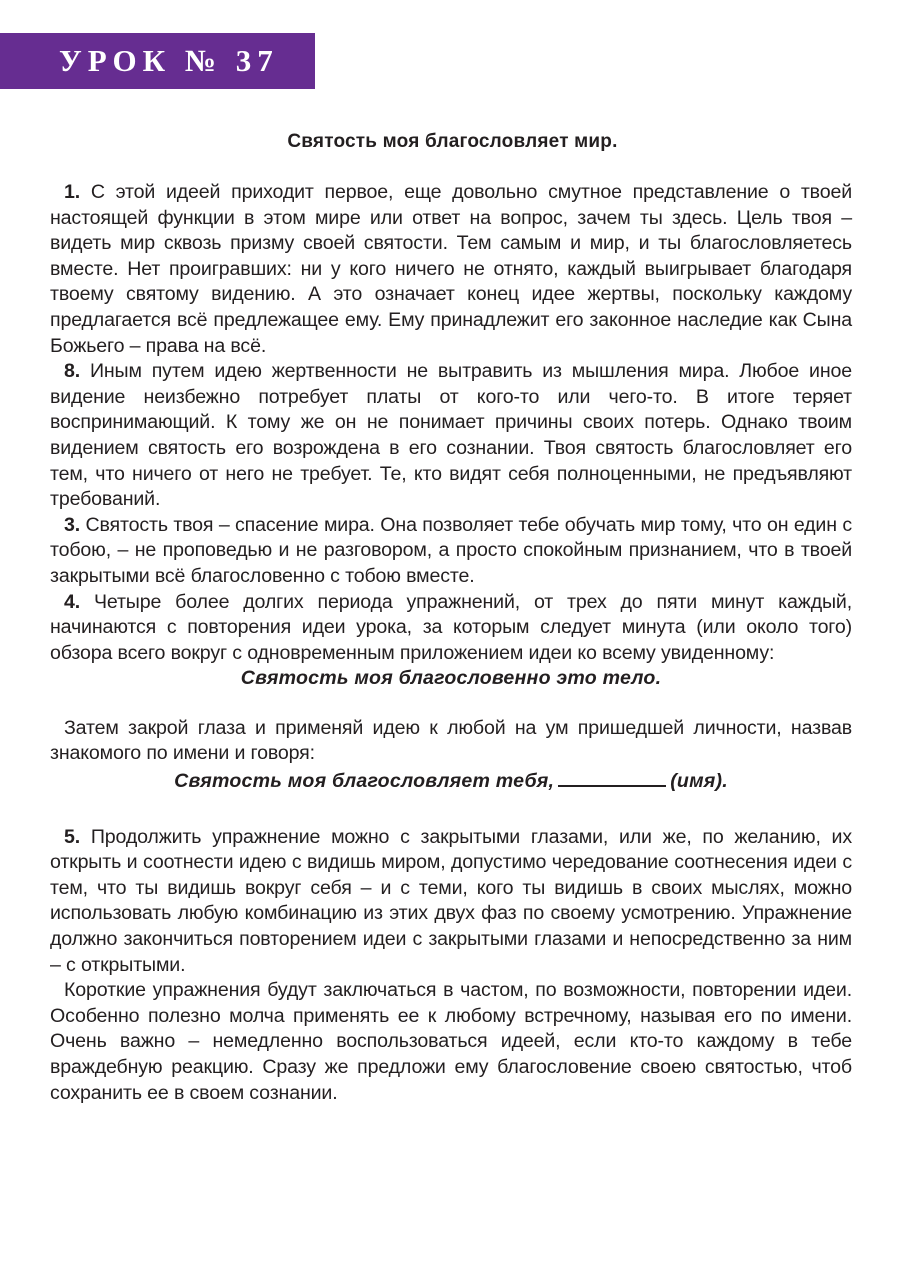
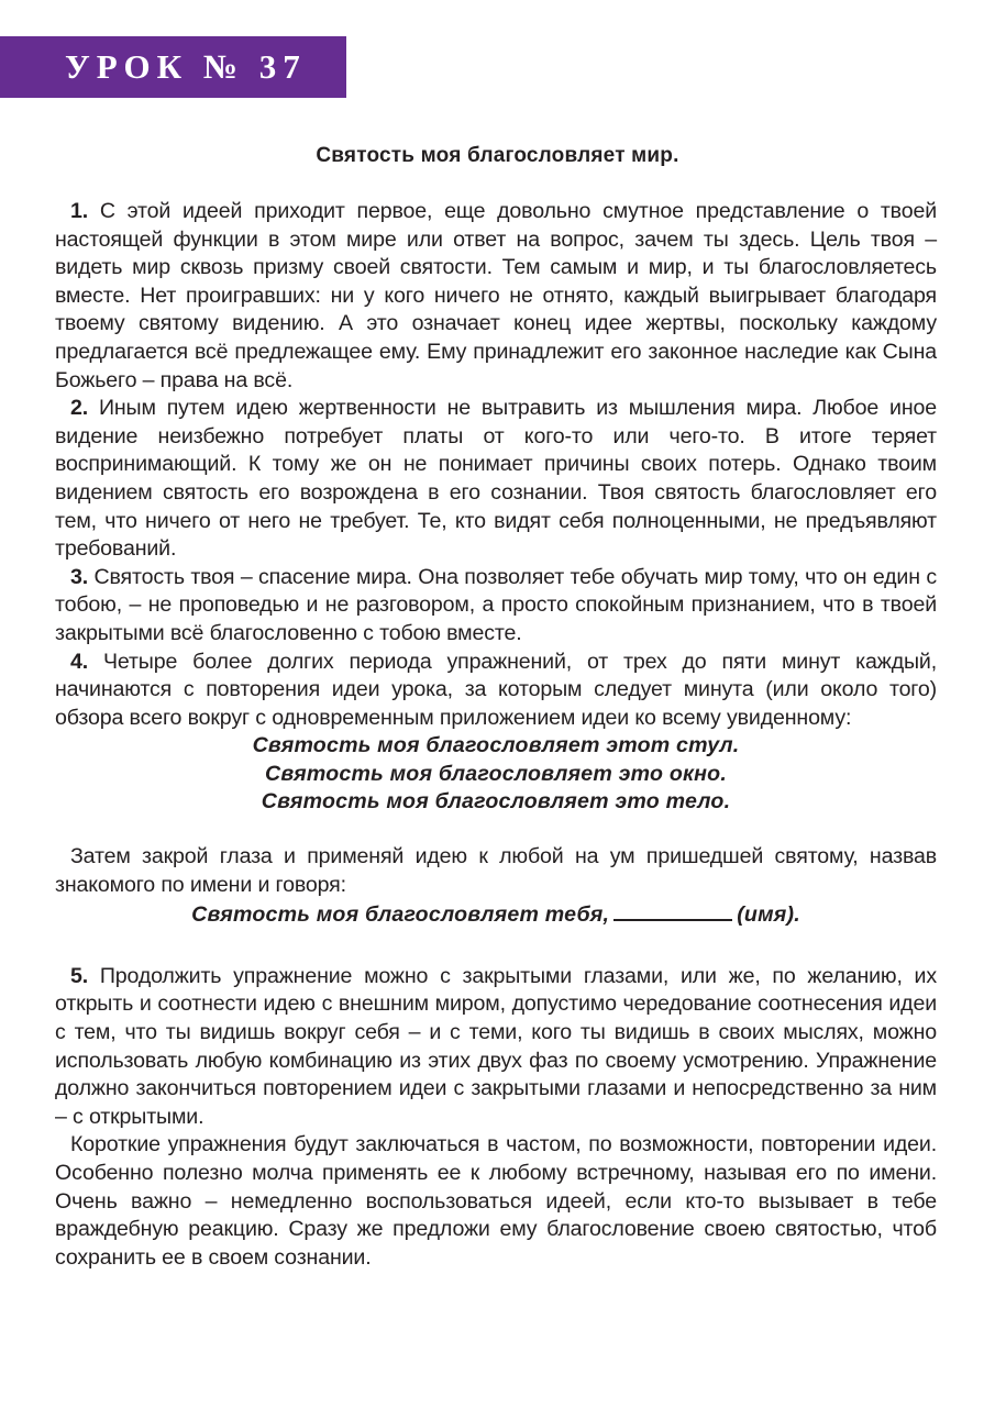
  УРОК № 37
  Святость моя благословляет мир.
  1. С этой идеей приходит первое, еще довольно смутное представление о твоей настоящей функции в этом мире или ответ на вопрос, зачем ты здесь. Цель твоя – видеть мир сквозь призму своей святости. Тем самым и мир, и ты благословляетесь вместе. Нет проигравших: ни у кого ничего не отнято, каждый выигрывает благодаря твоему святому видению. А это означает конец идее жертвы, поскольку каждому предлагается всё предлежащее ему. Ему принадлежит его законное наследие как Сына Божьего – права на всё.
- 8. Иным путем идею жертвенности не вытравить из мышления мира. Любое иное видение неизбежно потребует платы от кого-то или чего-то. В итоге теряет воспринимающий. К тому же он не понимает причины своих потерь. Однако твоим видением святость его возрождена в его сознании. Твоя святость благословляет его тем, что ничего от него не требует. Те, кто видят себя полноценными, не предъявляют требований.
+ 2. Иным путем идею жертвенности не вытравить из мышления мира. Любое иное видение неизбежно потребует платы от кого-то или чего-то. В итоге теряет воспринимающий. К тому же он не понимает причины своих потерь. Однако твоим видением святость его возрождена в его сознании. Твоя святость благословляет его тем, что ничего от него не требует. Те, кто видят себя полноценными, не предъявляют требований.
  3. Святость твоя – спасение мира. Она позволяет тебе обучать мир тому, что он един с тобою, – не проповедью и не разговором, а просто спокойным признанием, что в твоей закрытыми всё благословенно с тобою вместе.
  4. Четыре более долгих периода упражнений, от трех до пяти минут каждый, начинаются с повторения идеи урока, за которым следует минута (или около того) обзора всего вокруг с одновременным приложением идеи ко всему увиденному:
+ Святость моя благословляет этот стул.
+ Святость моя благословляет это окно.
- Святость моя благословенно это тело.
+ Святость моя благословляет это тело.
- Затем закрой глаза и применяй идею к любой на ум пришедшей личности, назвав знакомого по имени и говоря:
+ Затем закрой глаза и применяй идею к любой на ум пришедшей святому, назвав знакомого по имени и говоря:
  Святость моя благословляет тебя, (имя).
- 5. Продолжить упражнение можно с закрытыми глазами, или же, по желанию, их открыть и соотнести идею с видишь миром, допустимо чередование соотнесения идеи с тем, что ты видишь вокруг себя – и с теми, кого ты видишь в своих мыслях, можно использовать любую комбинацию из этих двух фаз по своему усмотрению. Упражнение должно закончиться повторением идеи с закрытыми глазами и непосредственно за ним – с открытыми.
+ 5. Продолжить упражнение можно с закрытыми глазами, или же, по желанию, их открыть и соотнести идею с внешним миром, допустимо чередование соотнесения идеи с тем, что ты видишь вокруг себя – и с теми, кого ты видишь в своих мыслях, можно использовать любую комбинацию из этих двух фаз по своему усмотрению. Упражнение должно закончиться повторением идеи с закрытыми глазами и непосредственно за ним – с открытыми.
- Короткие упражнения будут заключаться в частом, по возможности, повторении идеи. Особенно полезно молча применять ее к любому встречному, называя его по имени. Очень важно – немедленно воспользоваться идеей, если кто-то каждому в тебе враждебную реакцию. Сразу же предложи ему благословение своею святостью, чтоб сохранить ее в своем сознании.
+ Короткие упражнения будут заключаться в частом, по возможности, повторении идеи. Особенно полезно молча применять ее к любому встречному, называя его по имени. Очень важно – немедленно воспользоваться идеей, если кто-то вызывает в тебе враждебную реакцию. Сразу же предложи ему благословение своею святостью, чтоб сохранить ее в своем сознании.
